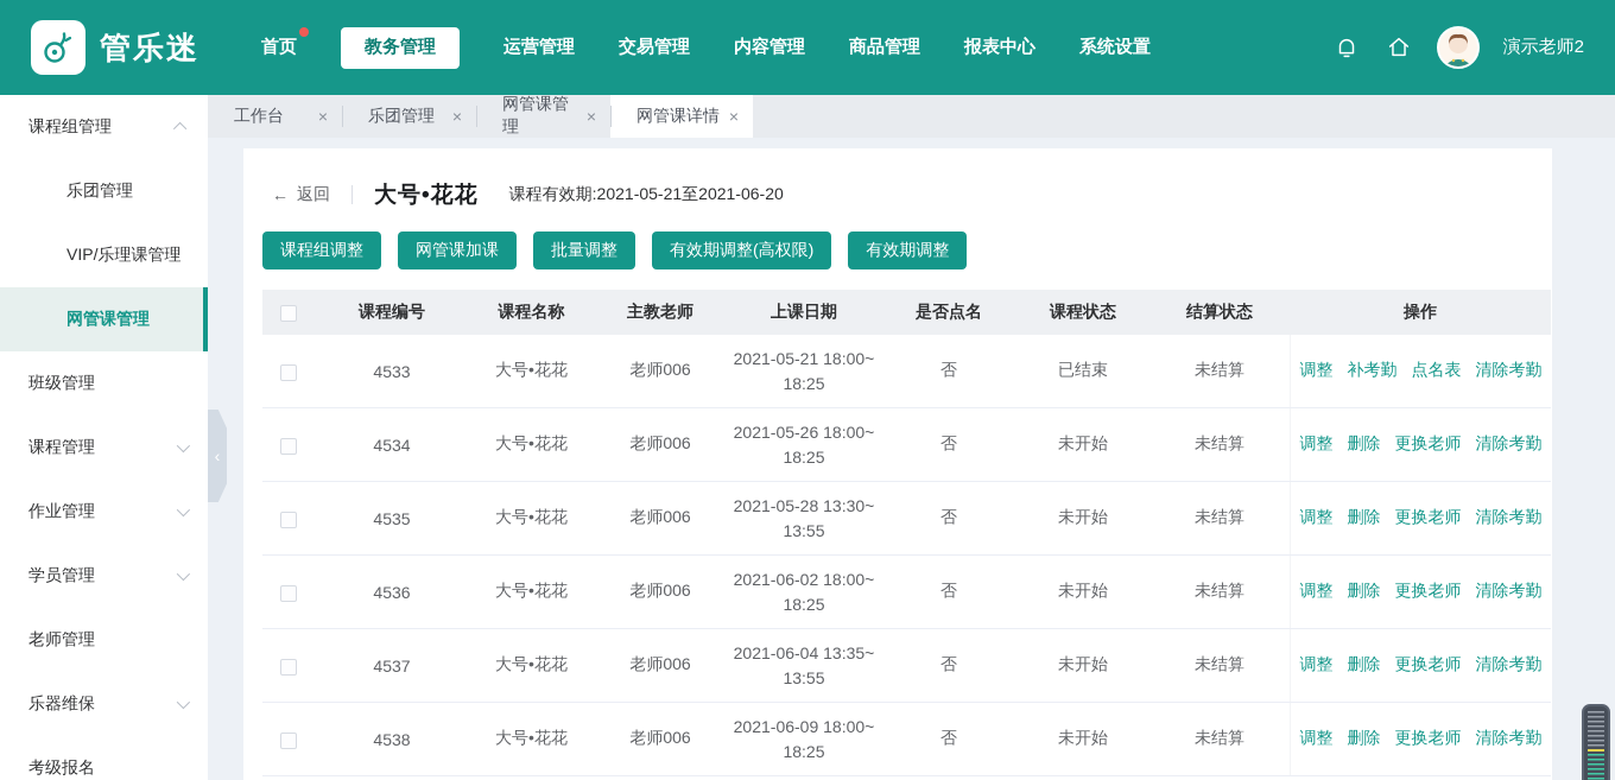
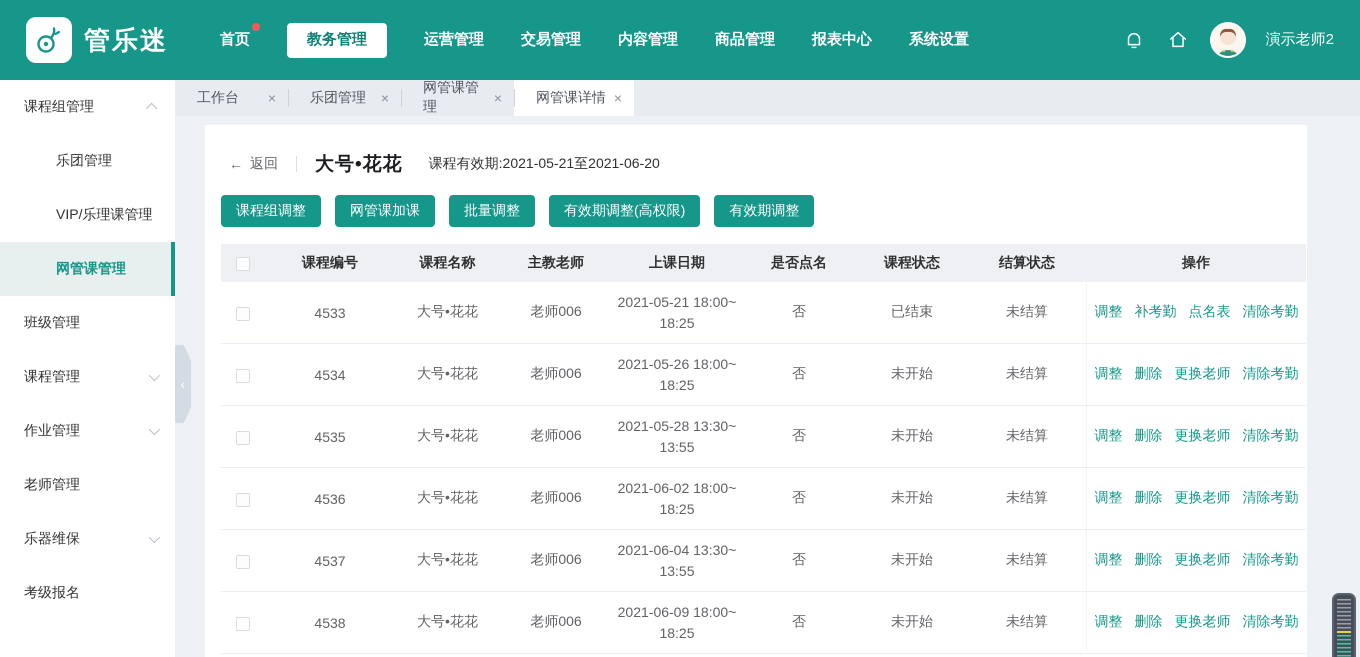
  管乐迷
  首页
  教务管理
  运营管理
  交易管理
  内容管理
  商品管理
  报表中心
  系统设置
  演示老师2
  课程组管理
  乐团管理
  VIP/乐理课管理
  网管课管理
  班级管理
  课程管理
  作业管理
- 学员管理
  老师管理
  乐器维保
  考级报名
  ‹
  工作台
  ×
  乐团管理
  ×
  网管课管理
  ×
  网管课详情
  ×
  ←
  返回
  大号•花花
  课程有效期:2021-05-21至2021-06-20
  课程组调整
  网管课加课
  批量调整
  有效期调整(高权限)
  有效期调整
  课程编号
  课程名称
  主教老师
  上课日期
  是否点名
  课程状态
  结算状态
  操作
  4533
  大号•花花
  老师006
  2021-05-21 18:00~18:25
  否
  已结束
  未结算
  调整
  补考勤
  点名表
  清除考勤
  4534
  大号•花花
  老师006
  2021-05-26 18:00~18:25
  否
  未开始
  未结算
  调整
  删除
  更换老师
  清除考勤
  4535
  大号•花花
  老师006
  2021-05-28 13:30~13:55
  否
  未开始
  未结算
  调整
  删除
  更换老师
  清除考勤
  4536
  大号•花花
  老师006
  2021-06-02 18:00~18:25
  否
  未开始
  未结算
  调整
  删除
  更换老师
  清除考勤
  4537
  大号•花花
  老师006
- 2021-06-04 13:35~13:55
+ 2021-06-04 13:30~13:55
  否
  未开始
  未结算
  调整
  删除
  更换老师
  清除考勤
  4538
  大号•花花
  老师006
  2021-06-09 18:00~18:25
  否
  未开始
  未结算
  调整
  删除
  更换老师
  清除考勤
